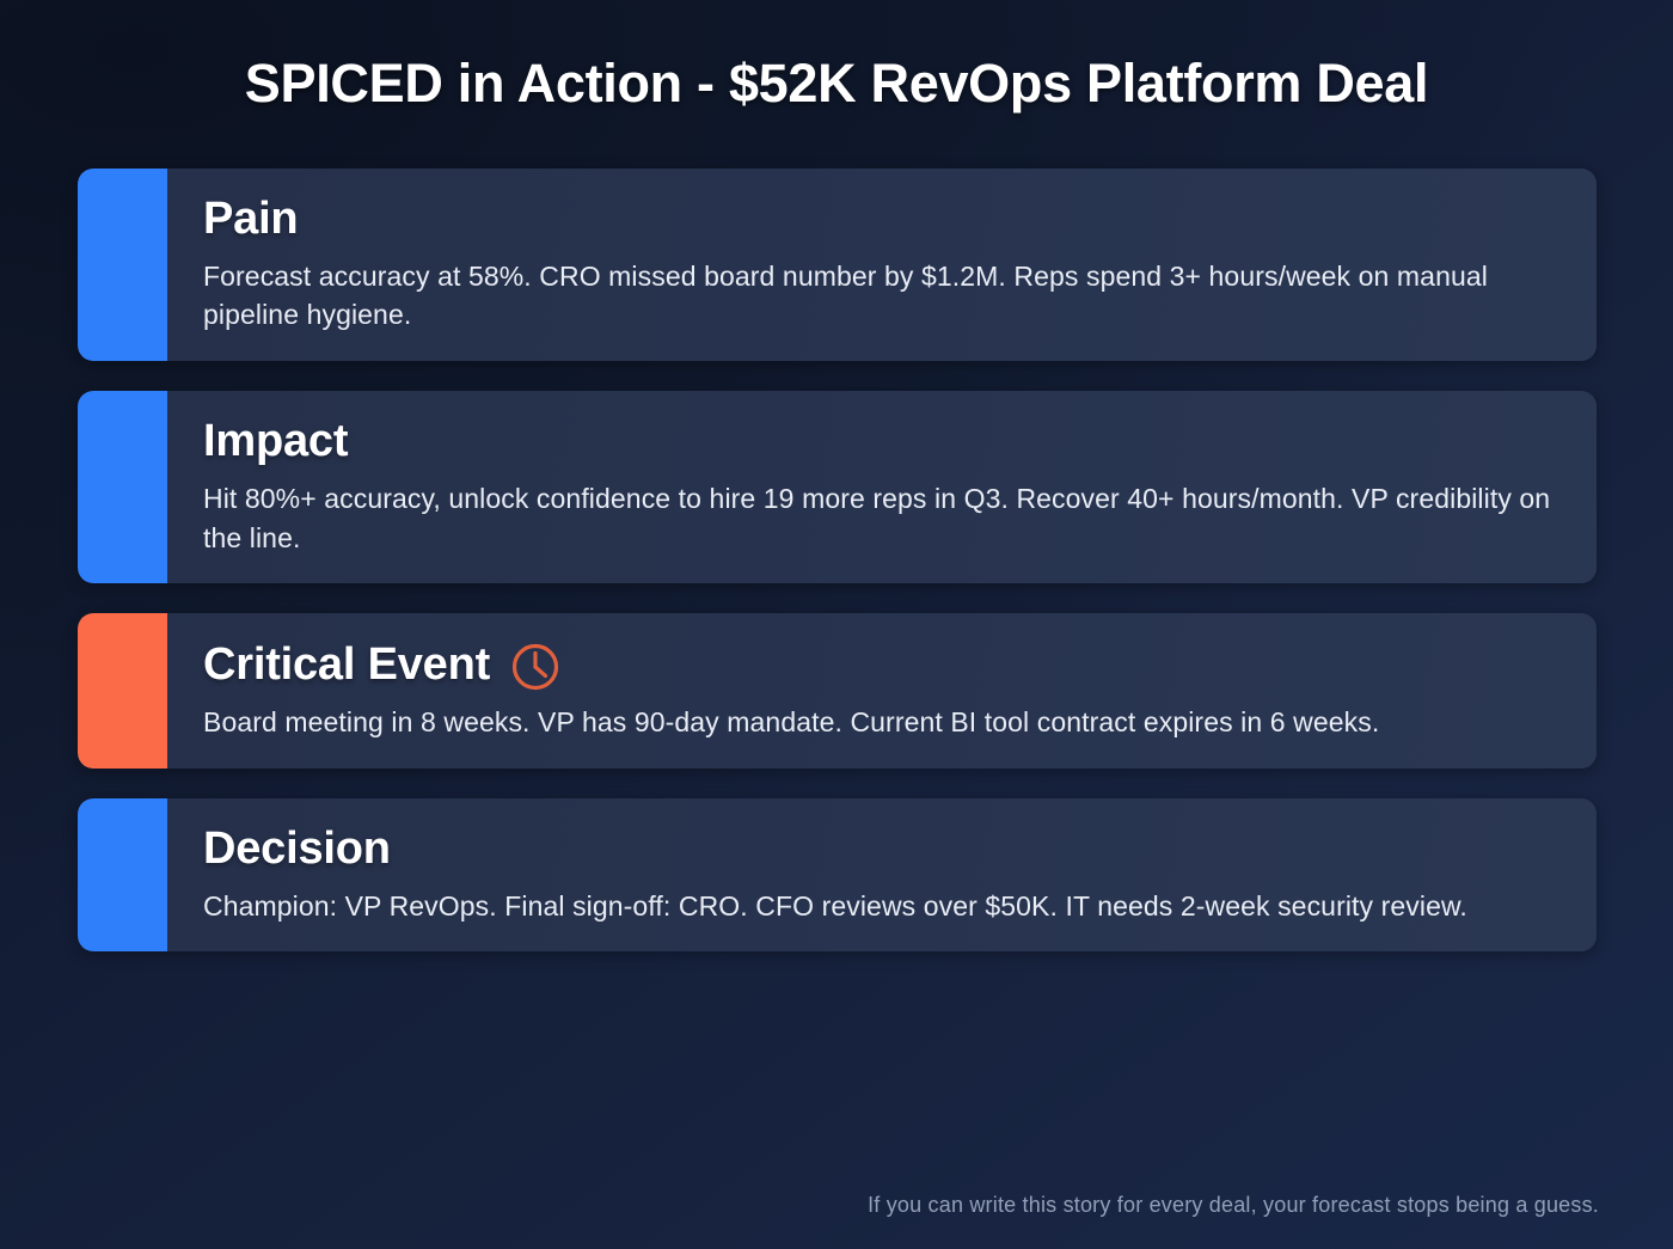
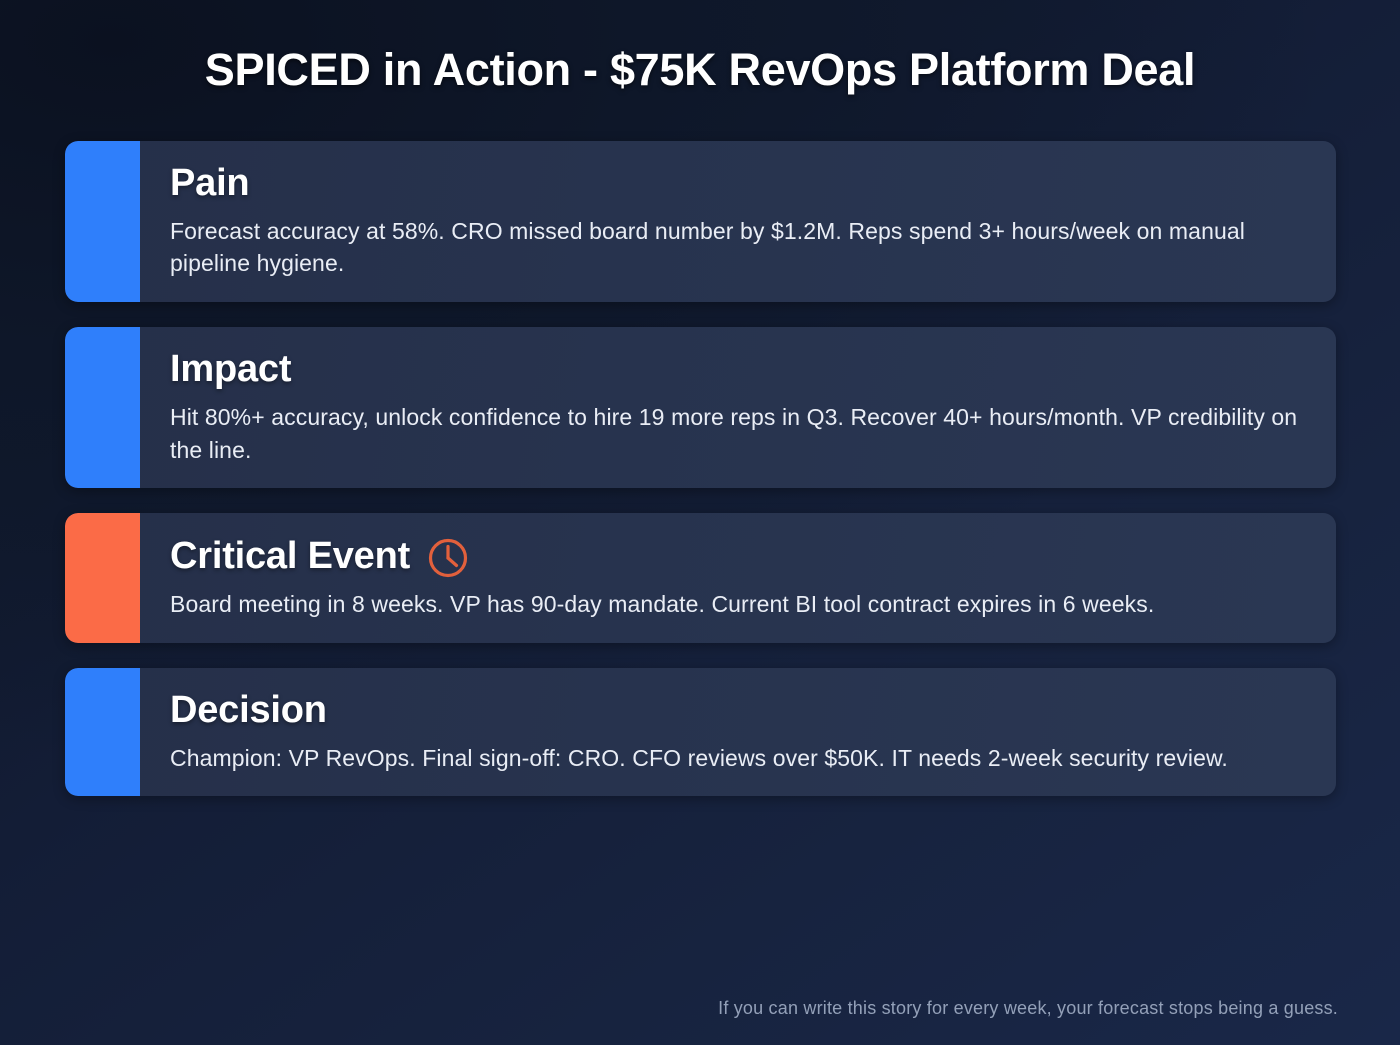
- SPICED in Action - $52K RevOps Platform Deal
+ SPICED in Action - $75K RevOps Platform Deal
  Pain
  Forecast accuracy at 58%. CRO missed board number by $1.2M. Reps spend 3+ hours/week on manual pipeline hygiene.
  Impact
  Hit 80%+ accuracy, unlock confidence to hire 19 more reps in Q3. Recover 40+ hours/month. VP credibility on the line.
  Critical Event
  Board meeting in 8 weeks. VP has 90-day mandate. Current BI tool contract expires in 6 weeks.
  Decision
  Champion: VP RevOps. Final sign-off: CRO. CFO reviews over $50K. IT needs 2-week security review.
- If you can write this story for every deal, your forecast stops being a guess.
+ If you can write this story for every week, your forecast stops being a guess.
